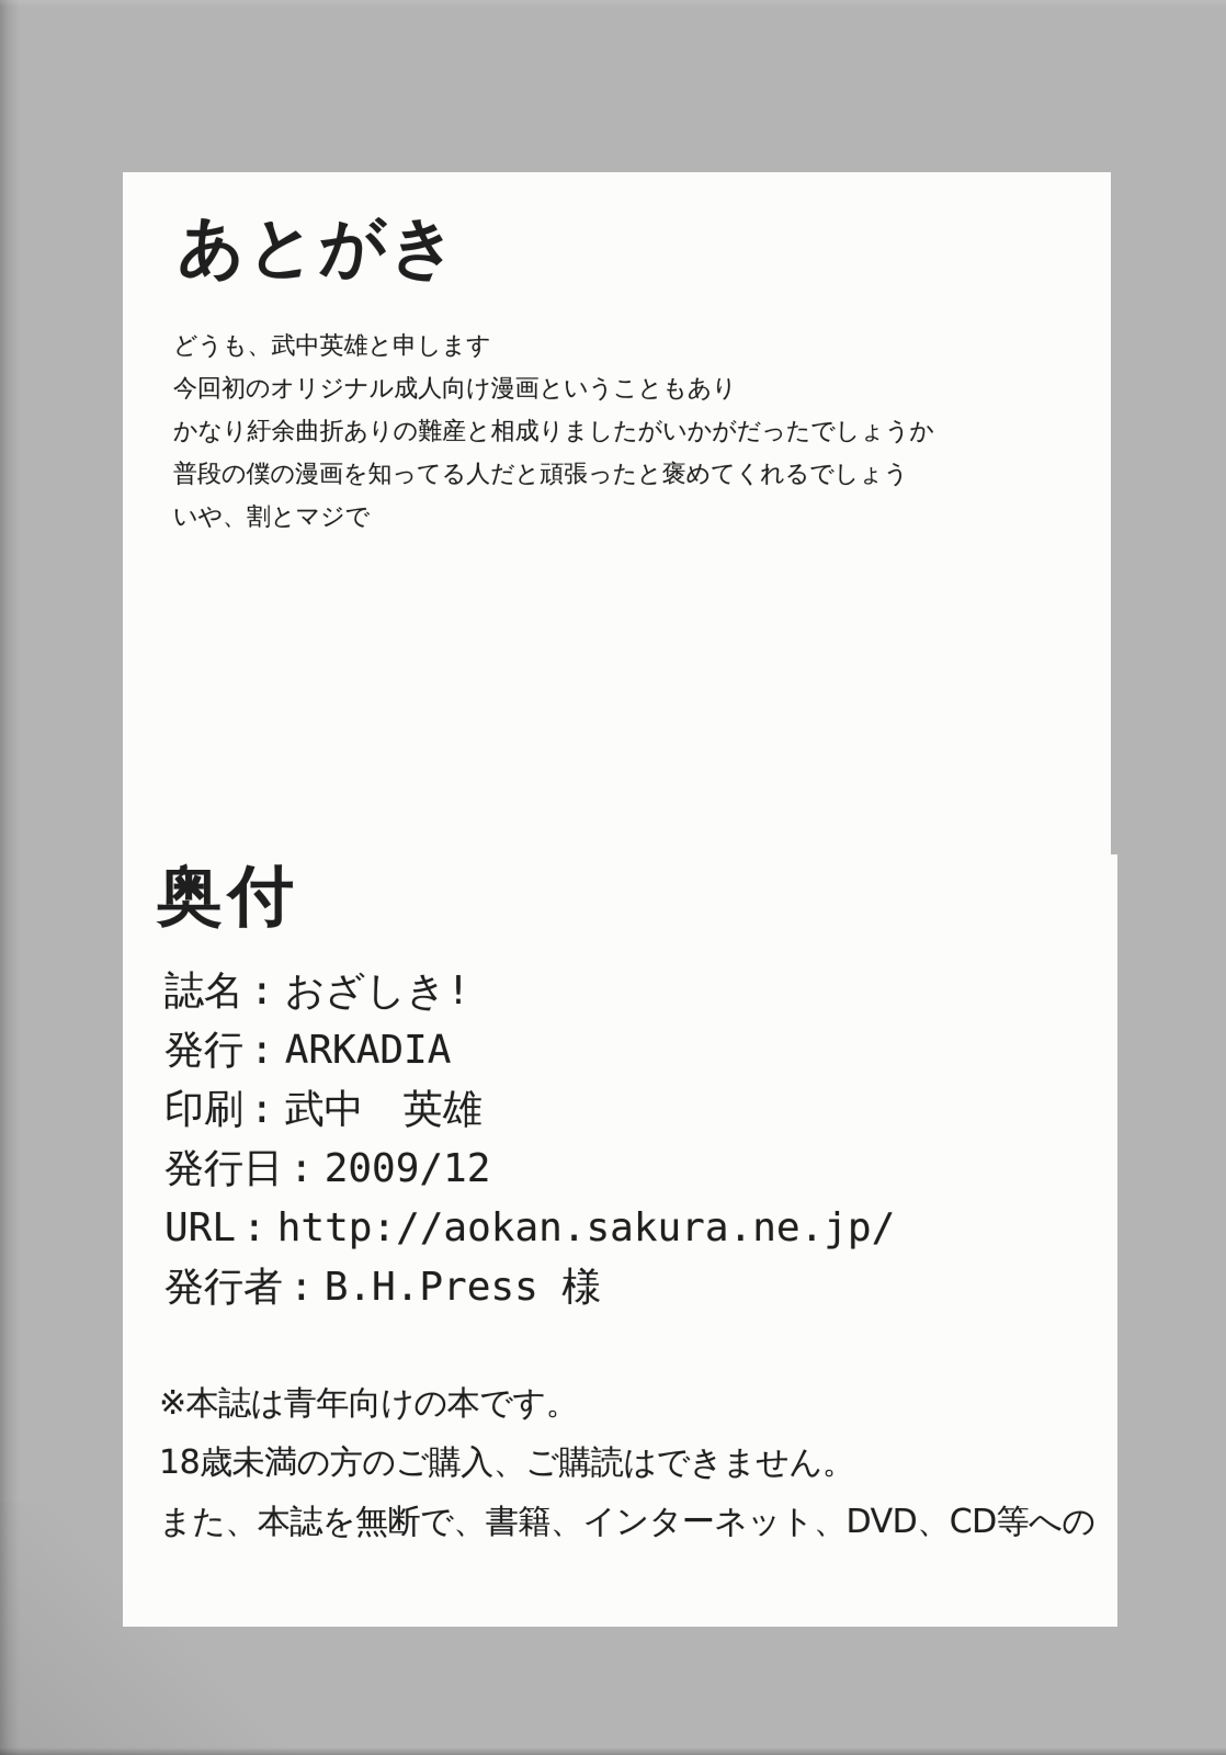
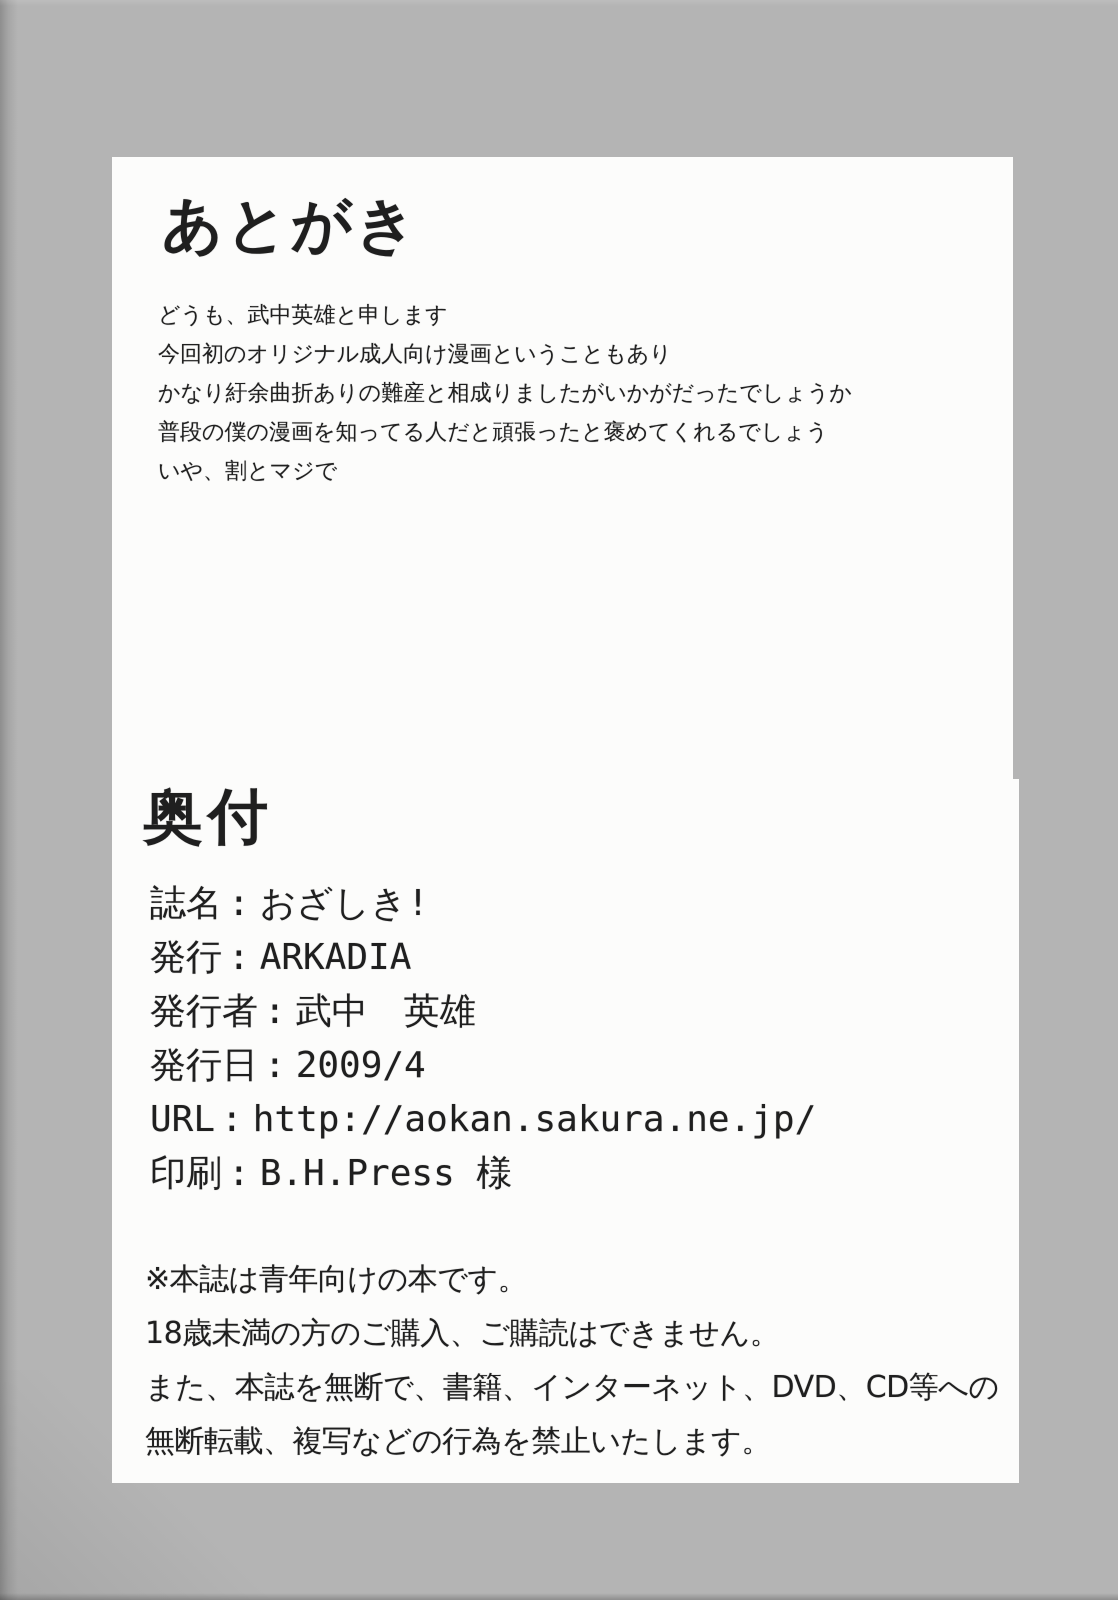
  あとがき
  どうも、武中英雄と申します
  今回初のオリジナル成人向け漫画ということもあり
  かなり紆余曲折ありの難産と相成りましたがいかがだったでしょうか
  普段の僕の漫画を知ってる人だと頑張ったと褒めてくれるでしょう
  いや、割とマジで
  奥付
  誌名 : おざしき!
  発行 : ARKADIA
- 印刷 : 武中 英雄
+ 発行者 : 武中 英雄
- 発行日 : 2009/12
+ 発行日 : 2009/4
  URL : http://aokan.sakura.ne.jp/
- 発行者 : B.H.Press 様
+ 印刷 : B.H.Press 様
  ※本誌は青年向けの本です。
  18歳未満の方のご購入、ご購読はできません。
  また、本誌を無断で、書籍、インターネット、DVD、CD等への
+ 無断転載、複写などの行為を禁止いたします。
